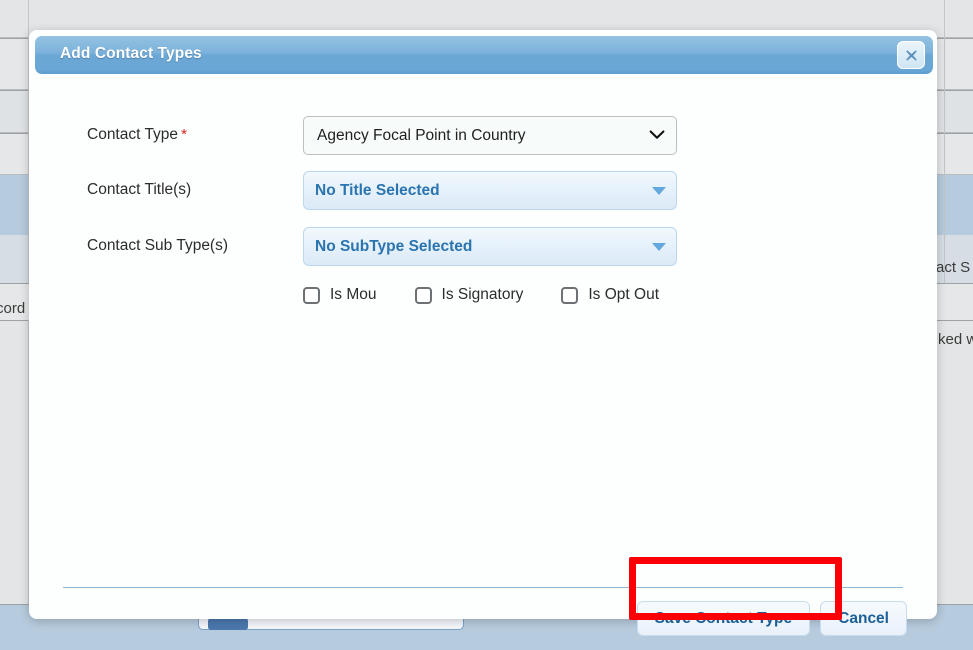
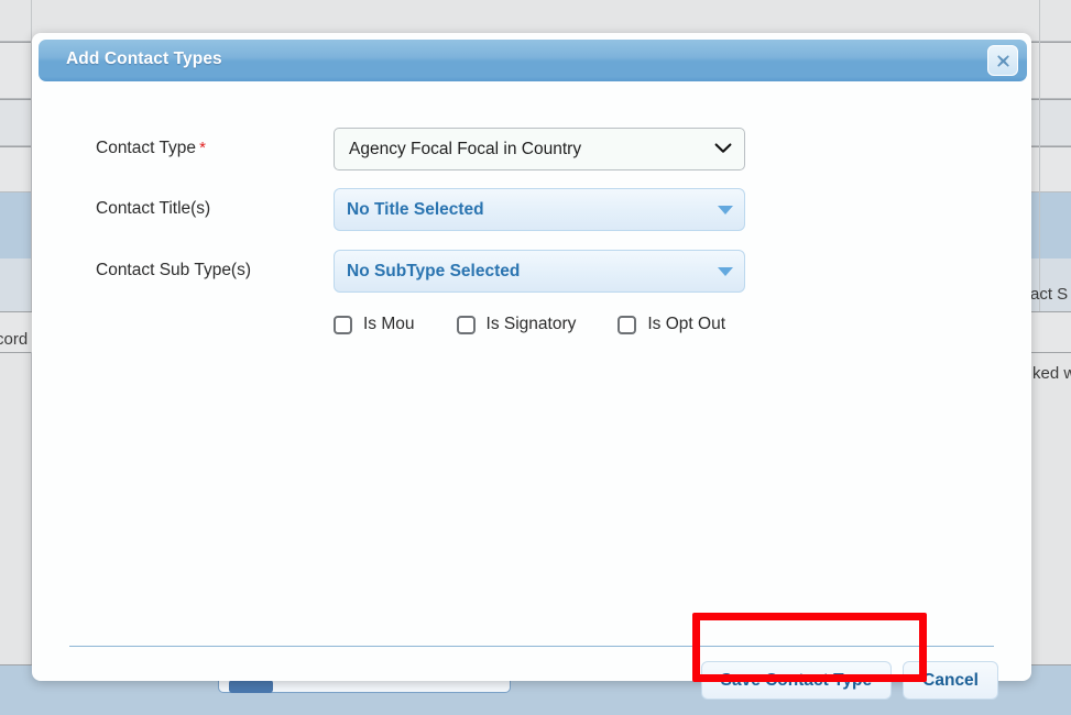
  ord
  act S
  ked w
  Add Contact Types
  Contact Type *
- Agency Focal Point in Country
+ Agency Focal Focal in Country
  Contact Title(s)
  No Title Selected
  Contact Sub Type(s)
  No SubType Selected
  Is Mou
  Is Signatory
  Is Opt Out
  Save Contact Type
  Cancel
